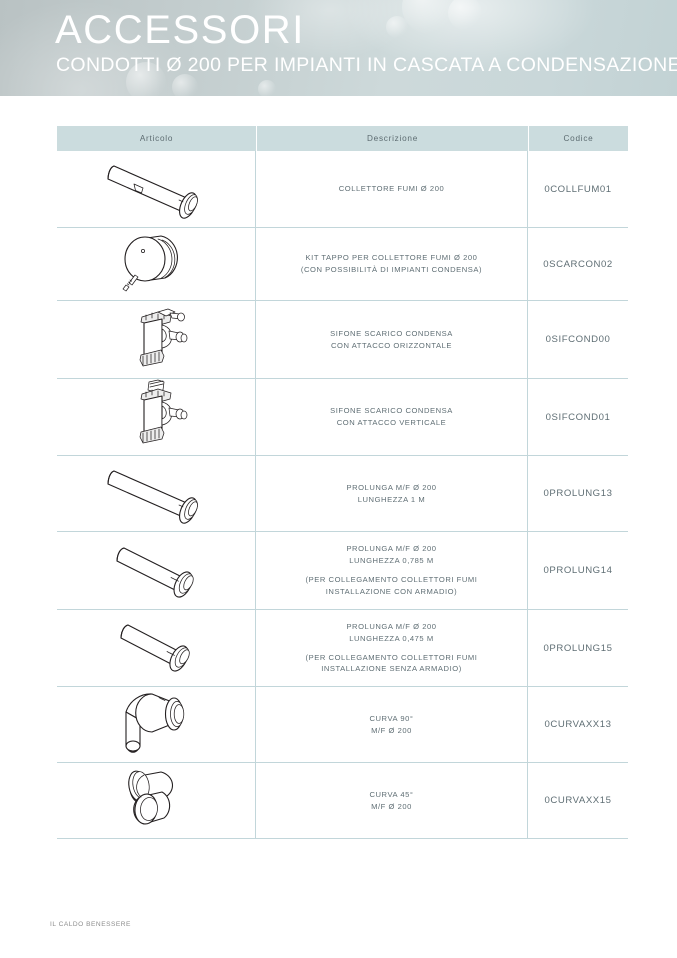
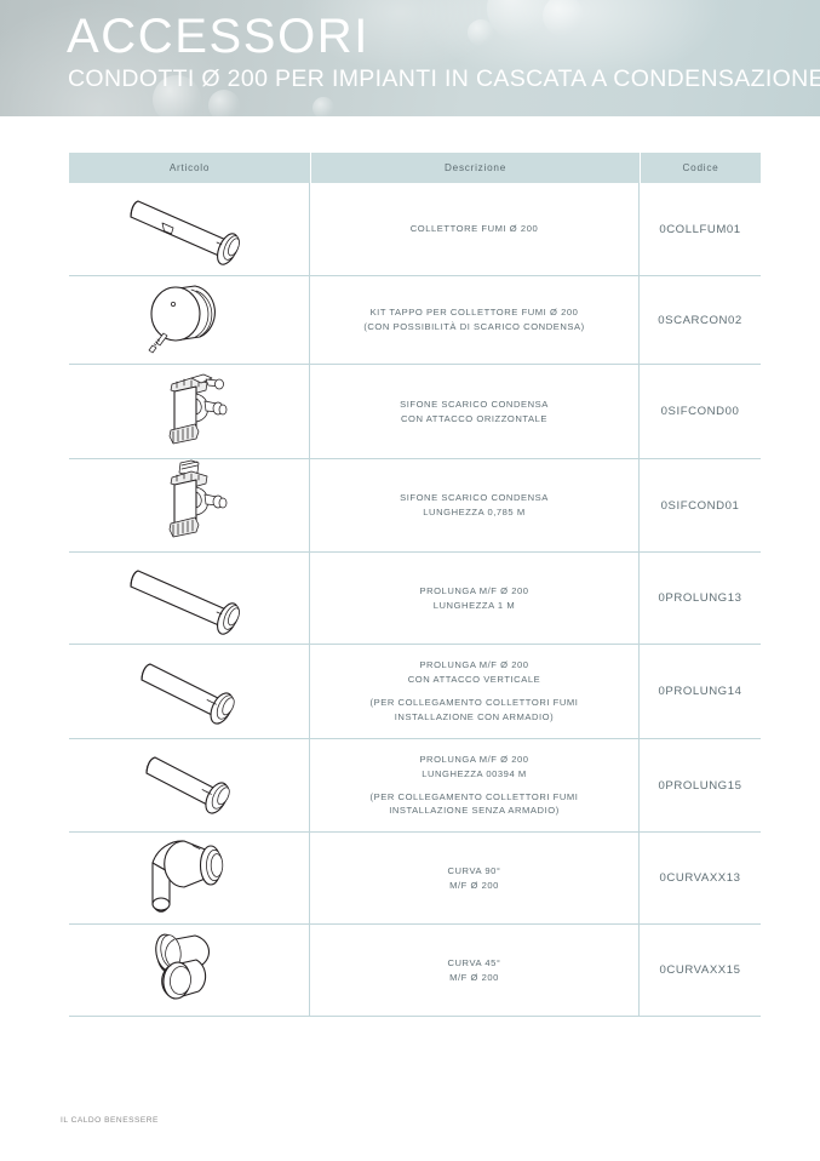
  ACCESSORI
  CONDOTTI Ø 200 PER IMPIANTI IN CASCATA A CONDENSAZIONE
  Articolo
  Descrizione
  Codice
  COLLETTORE FUMI Ø 200
  0COLLFUM01
  KIT TAPPO PER COLLETTORE FUMI Ø 200
- (CON POSSIBILITÀ DI IMPIANTI CONDENSA)
+ (CON POSSIBILITÀ DI SCARICO CONDENSA)
  0SCARCON02
  SIFONE SCARICO CONDENSA
  CON ATTACCO ORIZZONTALE
  0SIFCOND00
  SIFONE SCARICO CONDENSA
- CON ATTACCO VERTICALE
+ LUNGHEZZA 0,785 M
  0SIFCOND01
  PROLUNGA M/F Ø 200
  LUNGHEZZA 1 M
  0PROLUNG13
  PROLUNGA M/F Ø 200
- LUNGHEZZA 0,785 M
+ CON ATTACCO VERTICALE
  (PER COLLEGAMENTO COLLETTORI FUMI
  INSTALLAZIONE CON ARMADIO)
  0PROLUNG14
  PROLUNGA M/F Ø 200
- LUNGHEZZA 0,475 M
+ LUNGHEZZA 00394 M
  (PER COLLEGAMENTO COLLETTORI FUMI
  INSTALLAZIONE SENZA ARMADIO)
  0PROLUNG15
  CURVA 90°
  M/F Ø 200
  0CURVAXX13
  CURVA 45°
  M/F Ø 200
  0CURVAXX15
